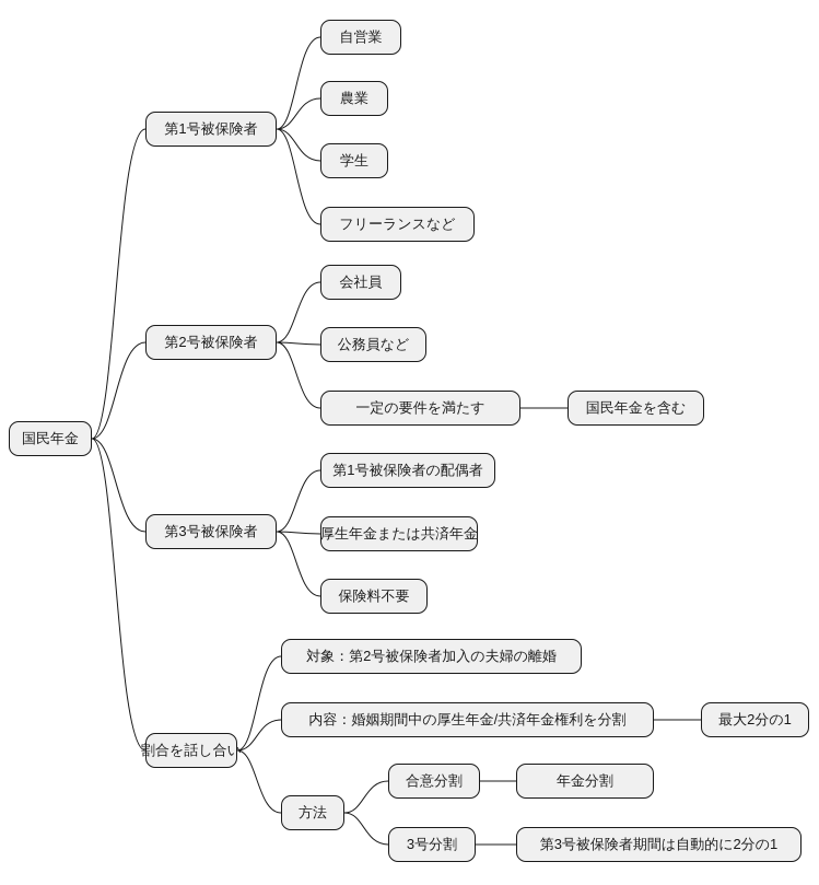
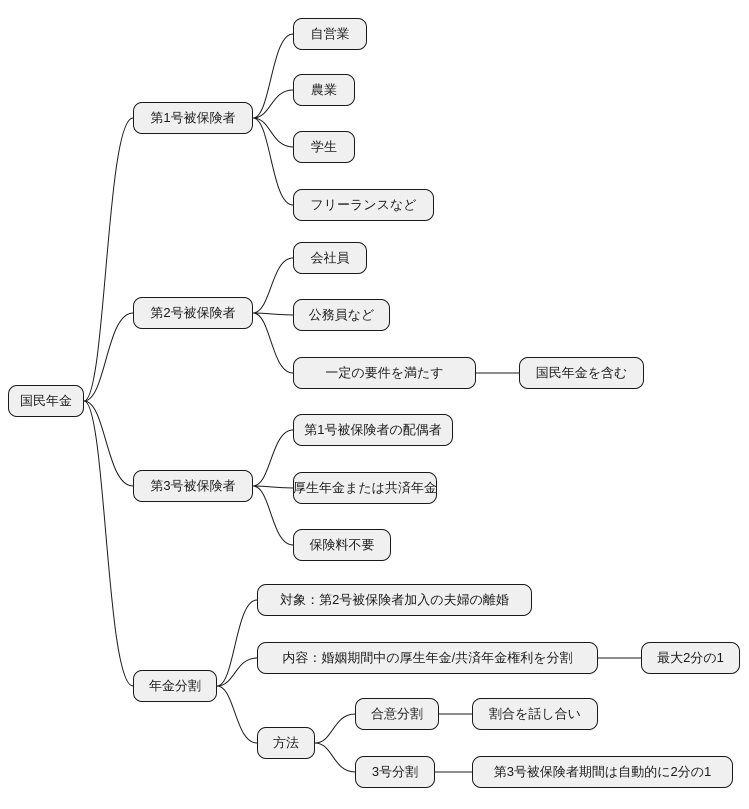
  国民年金
  第1号被保険者
  自営業
  農業
  学生
  フリーランスなど
  第2号被保険者
  会社員
  公務員など
  一定の要件を満たす
  国民年金を含む
  第3号被保険者
  第1号被保険者の配偶者
  厚生年金または共済年金
  保険料不要
- 割合を話し合い
+ 年金分割
  対象：第2号被保険者加入の夫婦の離婚
  内容：婚姻期間中の厚生年金/共済年金権利を分割
  最大2分の1
  方法
  合意分割
- 年金分割
+ 割合を話し合い
  3号分割
  第3号被保険者期間は自動的に2分の1
